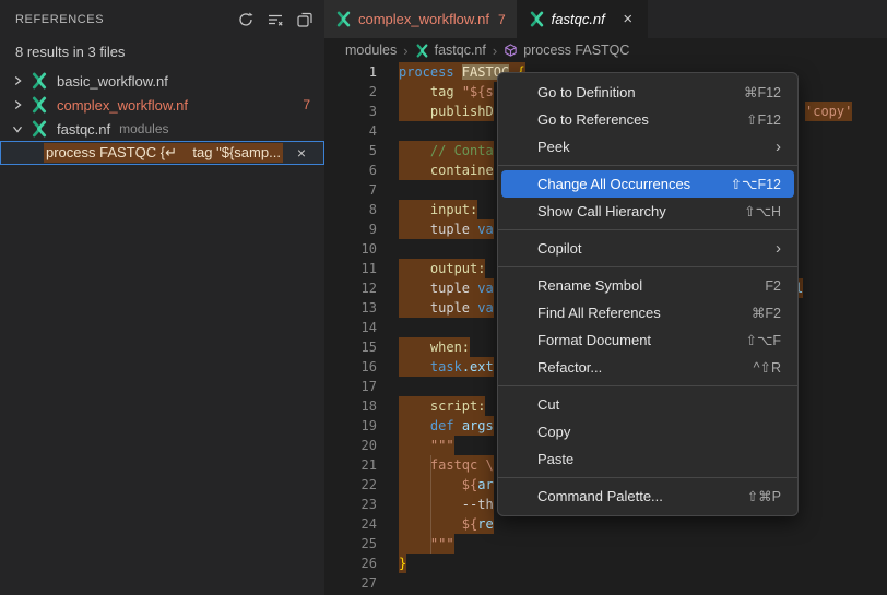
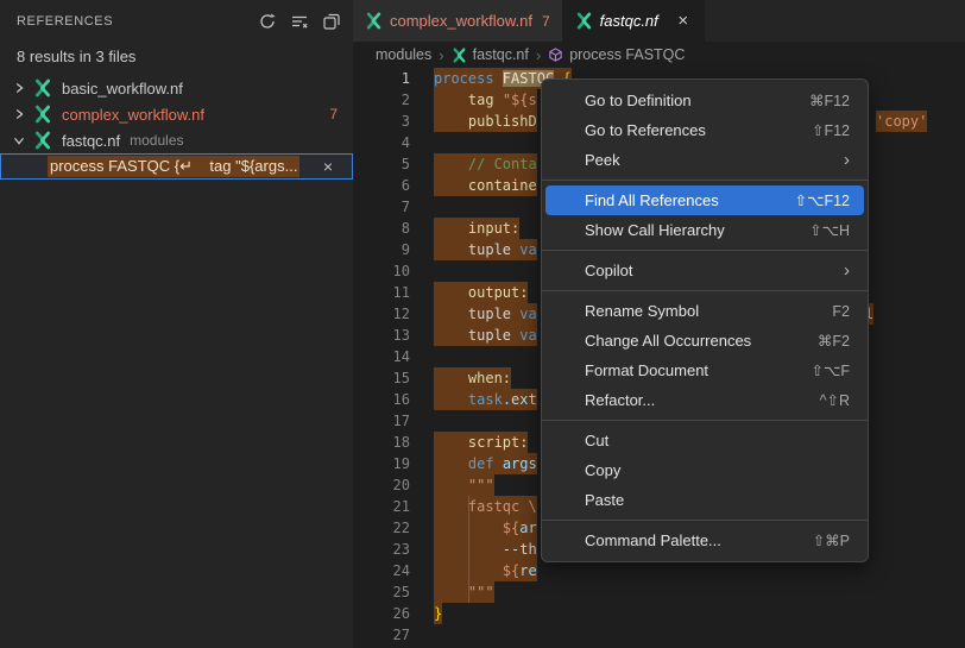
  REFERENCES
  8 results in 3 files
  basic_workflow.nf
  complex_workflow.nf
  7
  fastqc.nf
  modules
- process FASTQC {↵ tag "${samp...
+ process FASTQC {↵ tag "${args...
  ×
  complex_workflow.nf
  7
  fastqc.nf
  ×
  modules
  ›
  fastqc.nf
  ›
  process FASTQC
  1 process FASTQ
  2 tag "${s
  3 publishD
  4
  5 // Conta
  6 containe
  7
  8 input:
  9 tuple va
  10
  11 output:
  12 tuple va
  13 tuple va
  14
  15 when:
  16 task.ext
  17
  18 script:
  19 def args
  20 """
  21 fastqc \
  22 ${ar
  23 --th
  24 ${re
  25 """
  26 }
  27
  'copy'
  l
  Go to Definition
  ⌘F12
  Go to References
  ⇧F12
  Peek
  ›
- Change All Occurrences
+ Find All References
  ⇧⌥F12
  Show Call Hierarchy
  ⇧⌥H
  Copilot
  ›
  Rename Symbol
  F2
- Find All References
+ Change All Occurrences
  ⌘F2
  Format Document
  ⇧⌥F
  Refactor...
  ^⇧R
  Cut
  Copy
  Paste
  Command Palette...
  ⇧⌘P
